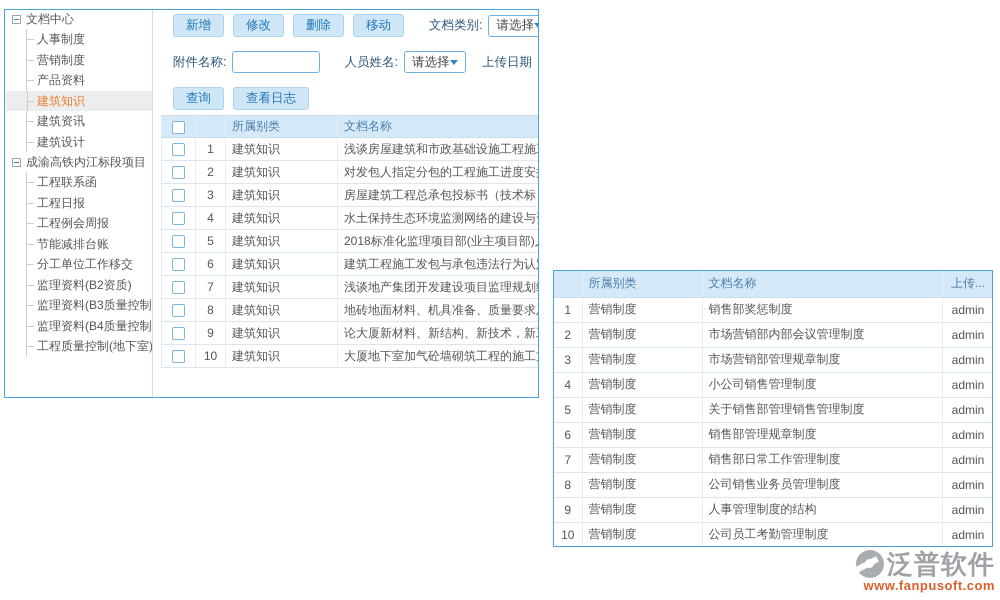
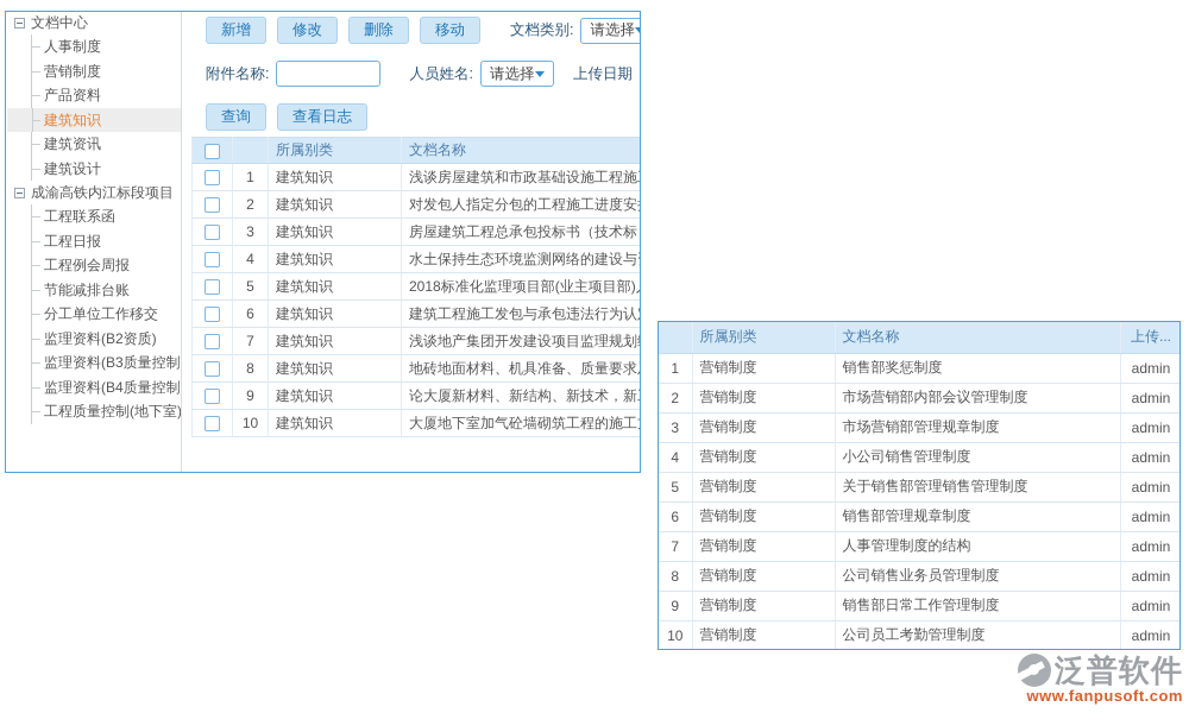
  文档中心
  人事制度
  营销制度
  产品资料
  建筑知识
  建筑资讯
  建筑设计
  成渝高铁内江标段项目
  工程联系函
  工程日报
  工程例会周报
  节能减排台账
  分工单位工作移交
  监理资料(B2资质)
  监理资料(B3质量控制
  监理资料(B4质量控制
  工程质量控制(地下室)
  新增
  修改
  删除
  移动
  文档类别:
  请选择
  附件名称:
  人员姓名:
  请选择
  上传日期
  查询
  查看日志
  		所属别类	文档名称
  	1	建筑知识	浅谈房屋建筑和市政基础设施工程施
  	2	建筑知识	对发包人指定分包的工程施工进度安
  	3	建筑知识	房屋建筑工程总承包投标书（技术标
  	4	建筑知识	水土保持生态环境监测网络的建设与
  	5	建筑知识	2018标准化监理项目部(业主项目部)
  	6	建筑知识	建筑工程施工发包与承包违法行为认
  	7	建筑知识	浅谈地产集团开发建设项目监理规划
  	8	建筑知识	地砖地面材料、机具准备、质量要求
  	9	建筑知识	论大厦新材料、新结构、新技术，新
  	10	建筑知识	大厦地下室加气砼墙砌筑工程的施工
  	所属别类	文档名称	上传...
  1	营销制度	销售部奖惩制度	admin
  2	营销制度	市场营销部内部会议管理制度	admin
  3	营销制度	市场营销部管理规章制度	admin
  4	营销制度	小公司销售管理制度	admin
  5	营销制度	关于销售部管理销售管理制度	admin
  6	营销制度	销售部管理规章制度	admin
- 7	营销制度	销售部日常工作管理制度	admin
+ 7	营销制度	人事管理制度的结构	admin
  8	营销制度	公司销售业务员管理制度	admin
- 9	营销制度	人事管理制度的结构	admin
+ 9	营销制度	销售部日常工作管理制度	admin
  10	营销制度	公司员工考勤管理制度	admin
  泛普软件
  www.fanpusoft.com
